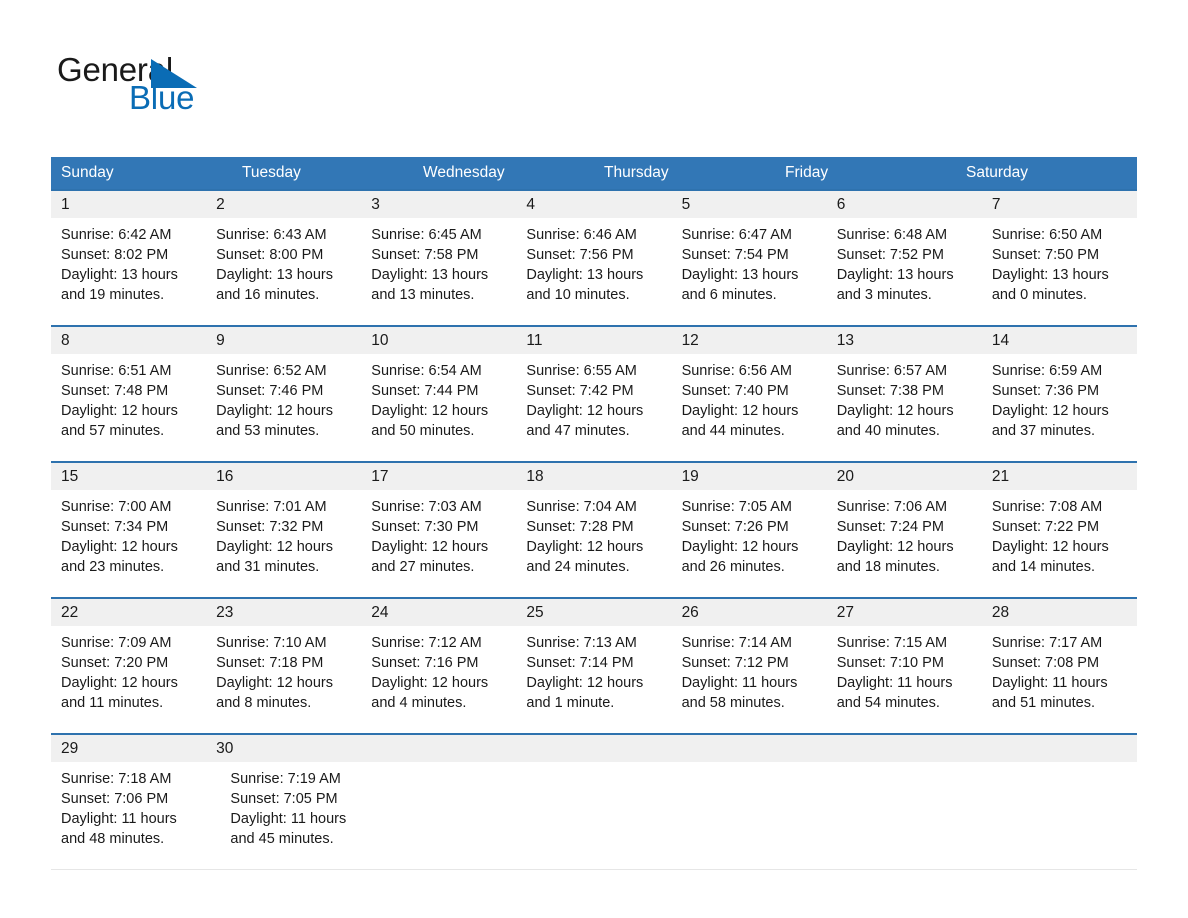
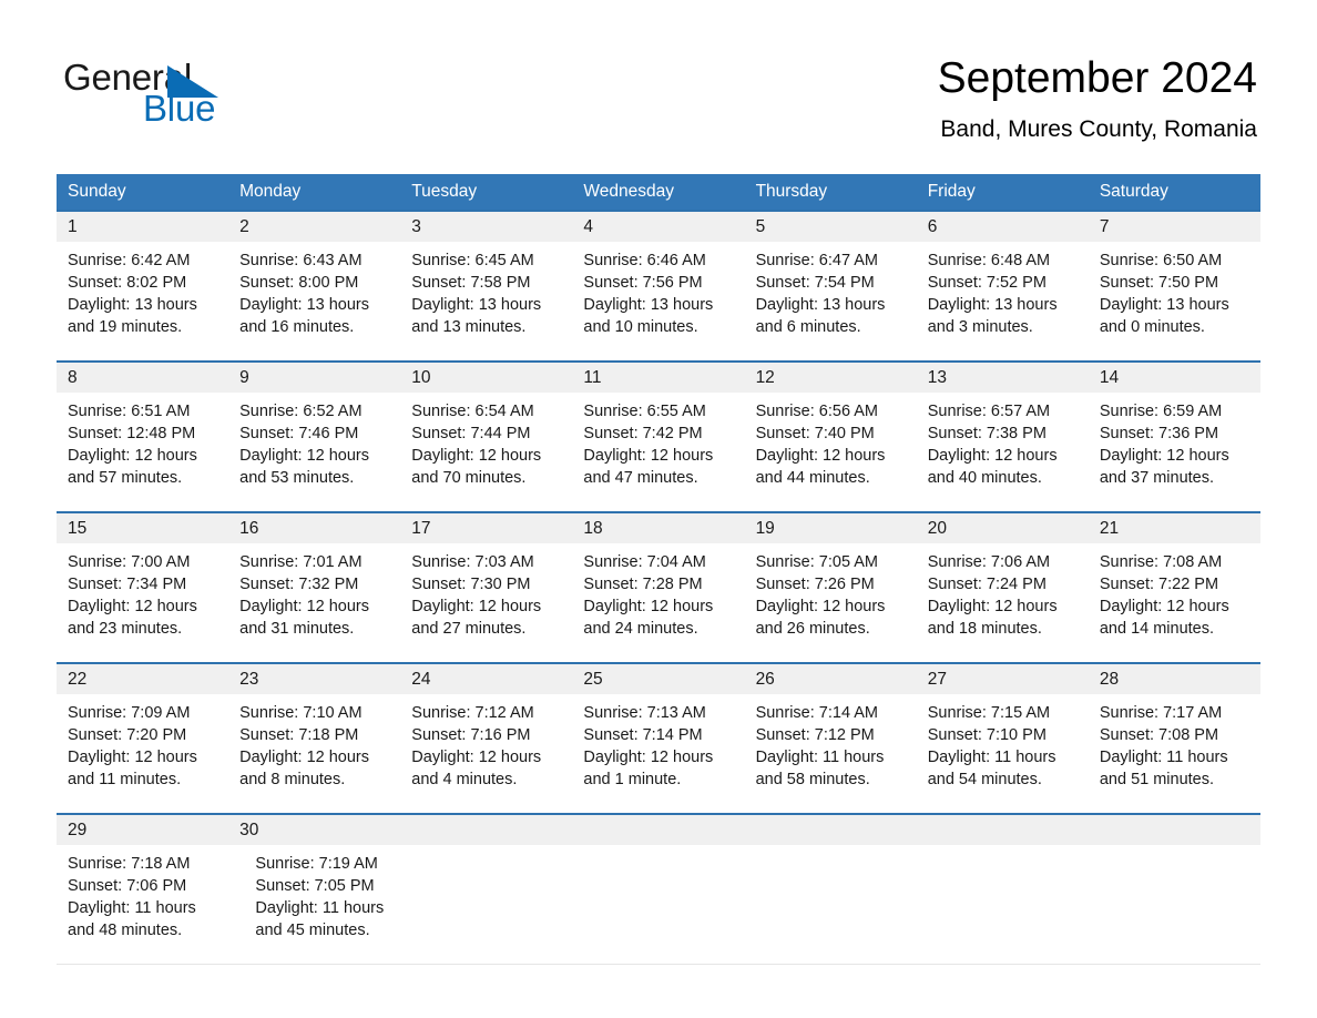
  General
  Blue
+ September 2024
+ Band, Mures County, Romania
  Sunday
+ Monday
  Tuesday
  Wednesday
  Thursday
  Friday
  Saturday
  1
  2
  3
  4
  5
  6
  7
  Sunrise: 6:42 AM
  Sunset: 8:02 PM
  Daylight: 13 hours
  and 19 minutes.
  Sunrise: 6:43 AM
  Sunset: 8:00 PM
  Daylight: 13 hours
  and 16 minutes.
  Sunrise: 6:45 AM
  Sunset: 7:58 PM
  Daylight: 13 hours
  and 13 minutes.
  Sunrise: 6:46 AM
  Sunset: 7:56 PM
  Daylight: 13 hours
  and 10 minutes.
  Sunrise: 6:47 AM
  Sunset: 7:54 PM
  Daylight: 13 hours
  and 6 minutes.
  Sunrise: 6:48 AM
  Sunset: 7:52 PM
  Daylight: 13 hours
  and 3 minutes.
  Sunrise: 6:50 AM
  Sunset: 7:50 PM
  Daylight: 13 hours
  and 0 minutes.
  8
  9
  10
  11
  12
  13
  14
  Sunrise: 6:51 AM
- Sunset: 7:48 PM
+ Sunset: 12:48 PM
  Daylight: 12 hours
  and 57 minutes.
  Sunrise: 6:52 AM
  Sunset: 7:46 PM
  Daylight: 12 hours
  and 53 minutes.
  Sunrise: 6:54 AM
  Sunset: 7:44 PM
  Daylight: 12 hours
- and 50 minutes.
+ and 70 minutes.
  Sunrise: 6:55 AM
  Sunset: 7:42 PM
  Daylight: 12 hours
  and 47 minutes.
  Sunrise: 6:56 AM
  Sunset: 7:40 PM
  Daylight: 12 hours
  and 44 minutes.
  Sunrise: 6:57 AM
  Sunset: 7:38 PM
  Daylight: 12 hours
  and 40 minutes.
  Sunrise: 6:59 AM
  Sunset: 7:36 PM
  Daylight: 12 hours
  and 37 minutes.
  15
  16
  17
  18
  19
  20
  21
  Sunrise: 7:00 AM
  Sunset: 7:34 PM
  Daylight: 12 hours
  and 23 minutes.
  Sunrise: 7:01 AM
  Sunset: 7:32 PM
  Daylight: 12 hours
  and 31 minutes.
  Sunrise: 7:03 AM
  Sunset: 7:30 PM
  Daylight: 12 hours
  and 27 minutes.
  Sunrise: 7:04 AM
  Sunset: 7:28 PM
  Daylight: 12 hours
  and 24 minutes.
  Sunrise: 7:05 AM
  Sunset: 7:26 PM
  Daylight: 12 hours
  and 26 minutes.
  Sunrise: 7:06 AM
  Sunset: 7:24 PM
  Daylight: 12 hours
  and 18 minutes.
  Sunrise: 7:08 AM
  Sunset: 7:22 PM
  Daylight: 12 hours
  and 14 minutes.
  22
  23
  24
  25
  26
  27
  28
  Sunrise: 7:09 AM
  Sunset: 7:20 PM
  Daylight: 12 hours
  and 11 minutes.
  Sunrise: 7:10 AM
  Sunset: 7:18 PM
  Daylight: 12 hours
  and 8 minutes.
  Sunrise: 7:12 AM
  Sunset: 7:16 PM
  Daylight: 12 hours
  and 4 minutes.
  Sunrise: 7:13 AM
  Sunset: 7:14 PM
  Daylight: 12 hours
  and 1 minute.
  Sunrise: 7:14 AM
  Sunset: 7:12 PM
  Daylight: 11 hours
  and 58 minutes.
  Sunrise: 7:15 AM
  Sunset: 7:10 PM
  Daylight: 11 hours
  and 54 minutes.
  Sunrise: 7:17 AM
  Sunset: 7:08 PM
  Daylight: 11 hours
  and 51 minutes.
  29
  30
  Sunrise: 7:18 AM
  Sunset: 7:06 PM
  Daylight: 11 hours
  and 48 minutes.
  Sunrise: 7:19 AM
  Sunset: 7:05 PM
  Daylight: 11 hours
  and 45 minutes.
